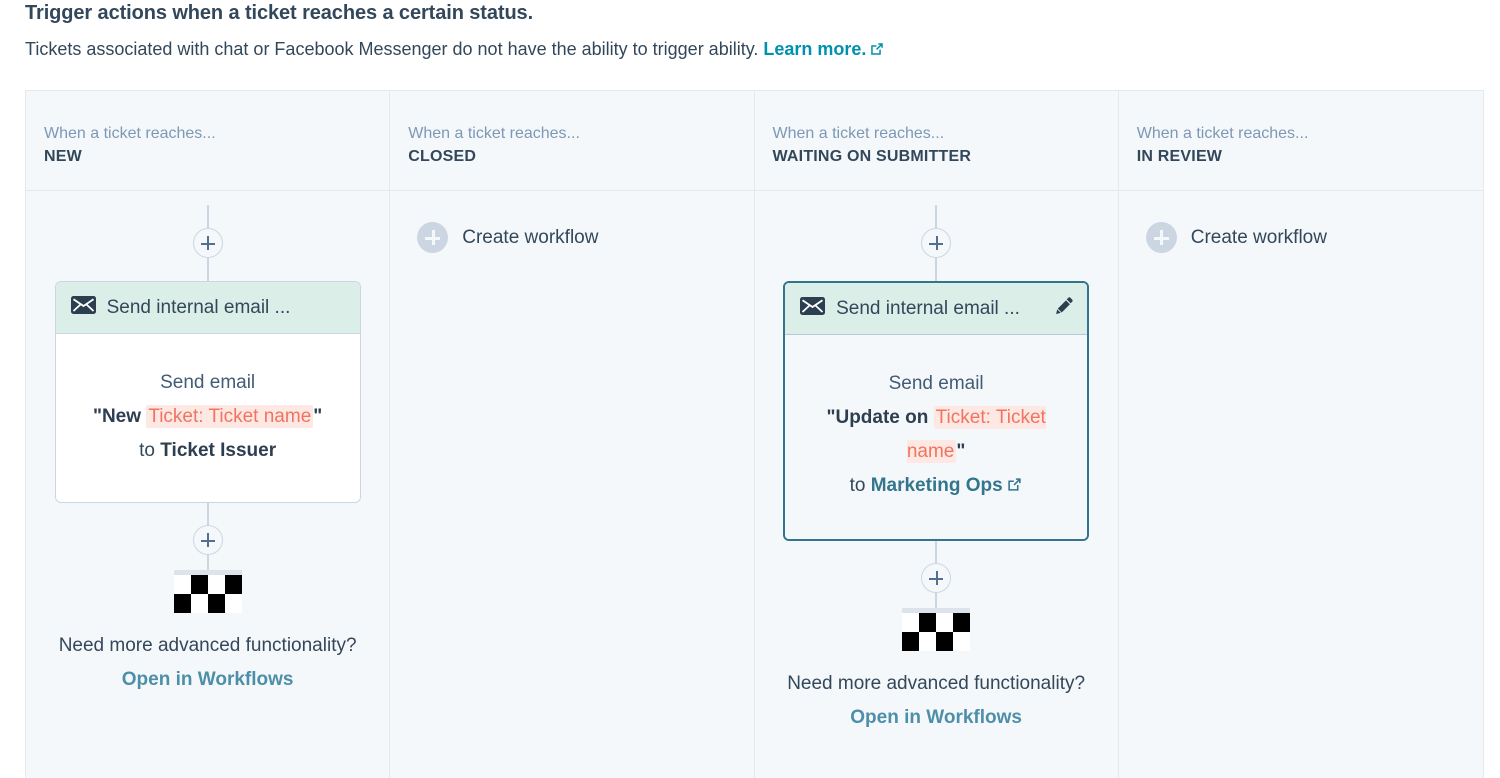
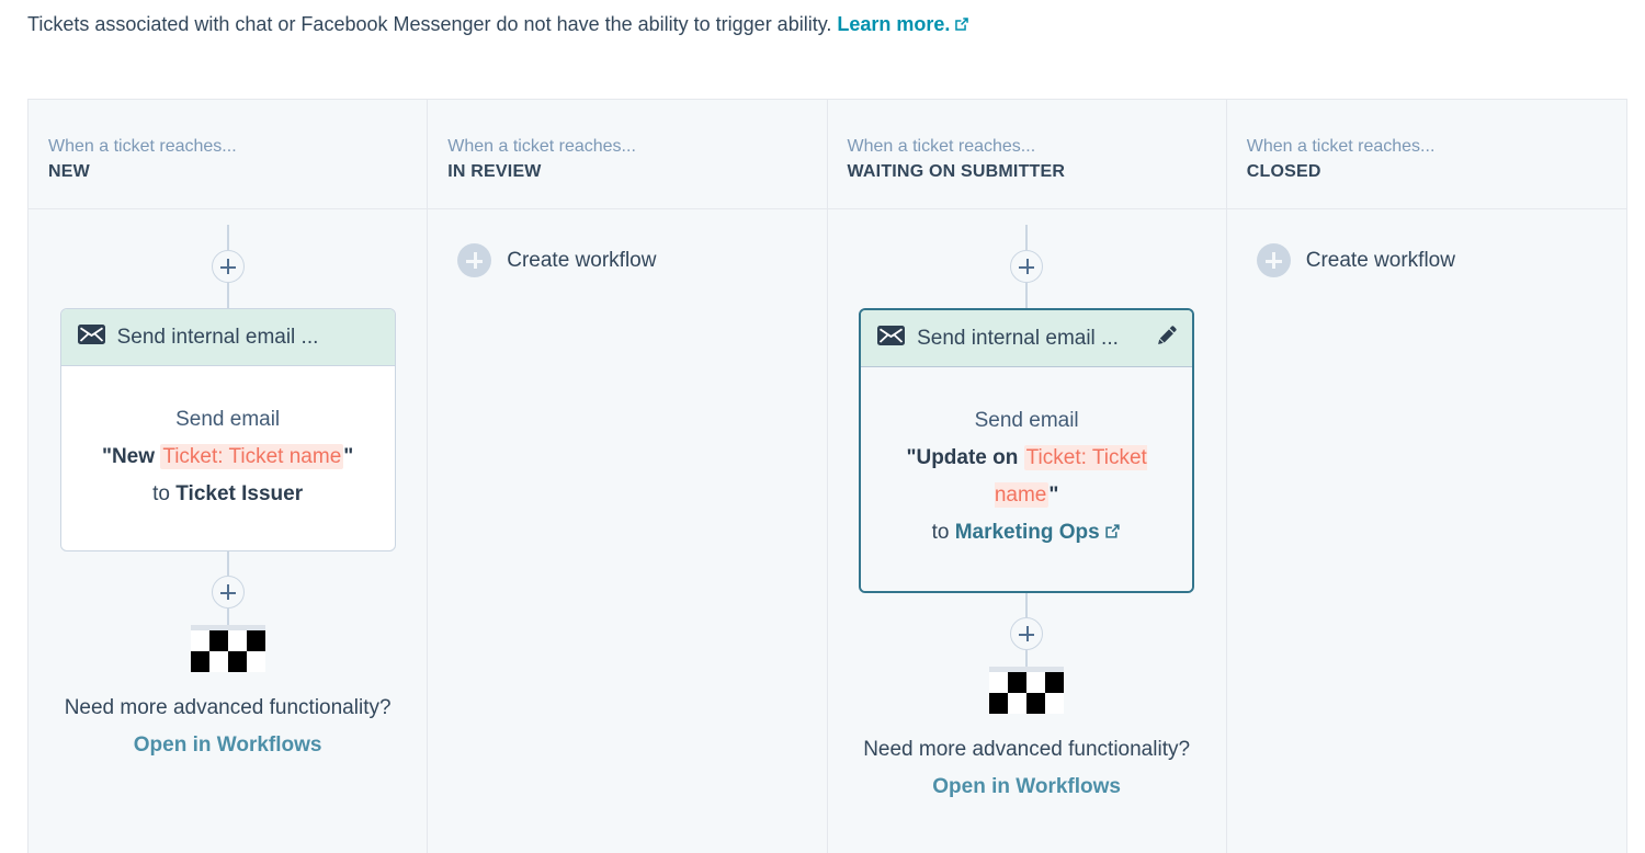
- Trigger actions when a ticket reaches a certain status.
  Tickets associated with chat or Facebook Messenger do not have the ability to trigger ability. Learn more.
  When a ticket reaches...
  NEW
  Send internal email ...
  Send email
  "New Ticket: Ticket name"
  to Ticket Issuer
  Need more advanced functionality?
  Open in Workflows
  When a ticket reaches...
- CLOSED
+ IN REVIEW
  Create workflow
  When a ticket reaches...
  WAITING ON SUBMITTER
  Send internal email ...
  Send email
  "Update on Ticket: Ticket name"
  to Marketing Ops
  Need more advanced functionality?
  Open in Workflows
  When a ticket reaches...
- IN REVIEW
+ CLOSED
  Create workflow
